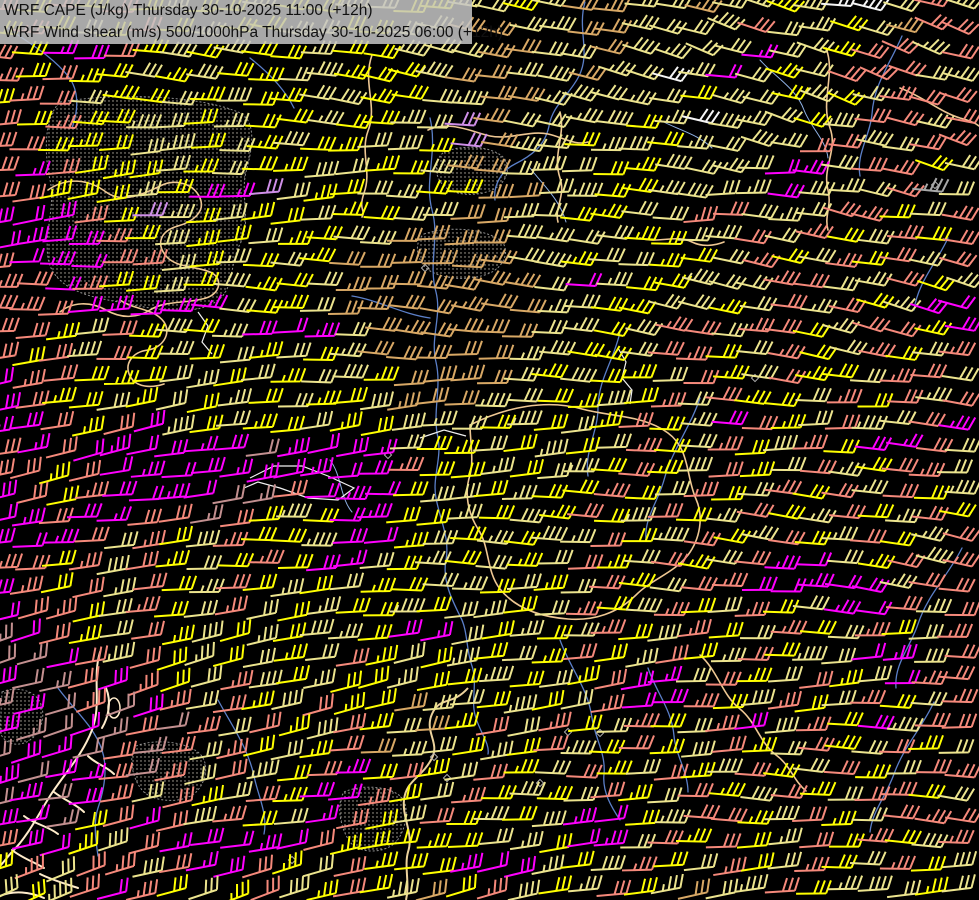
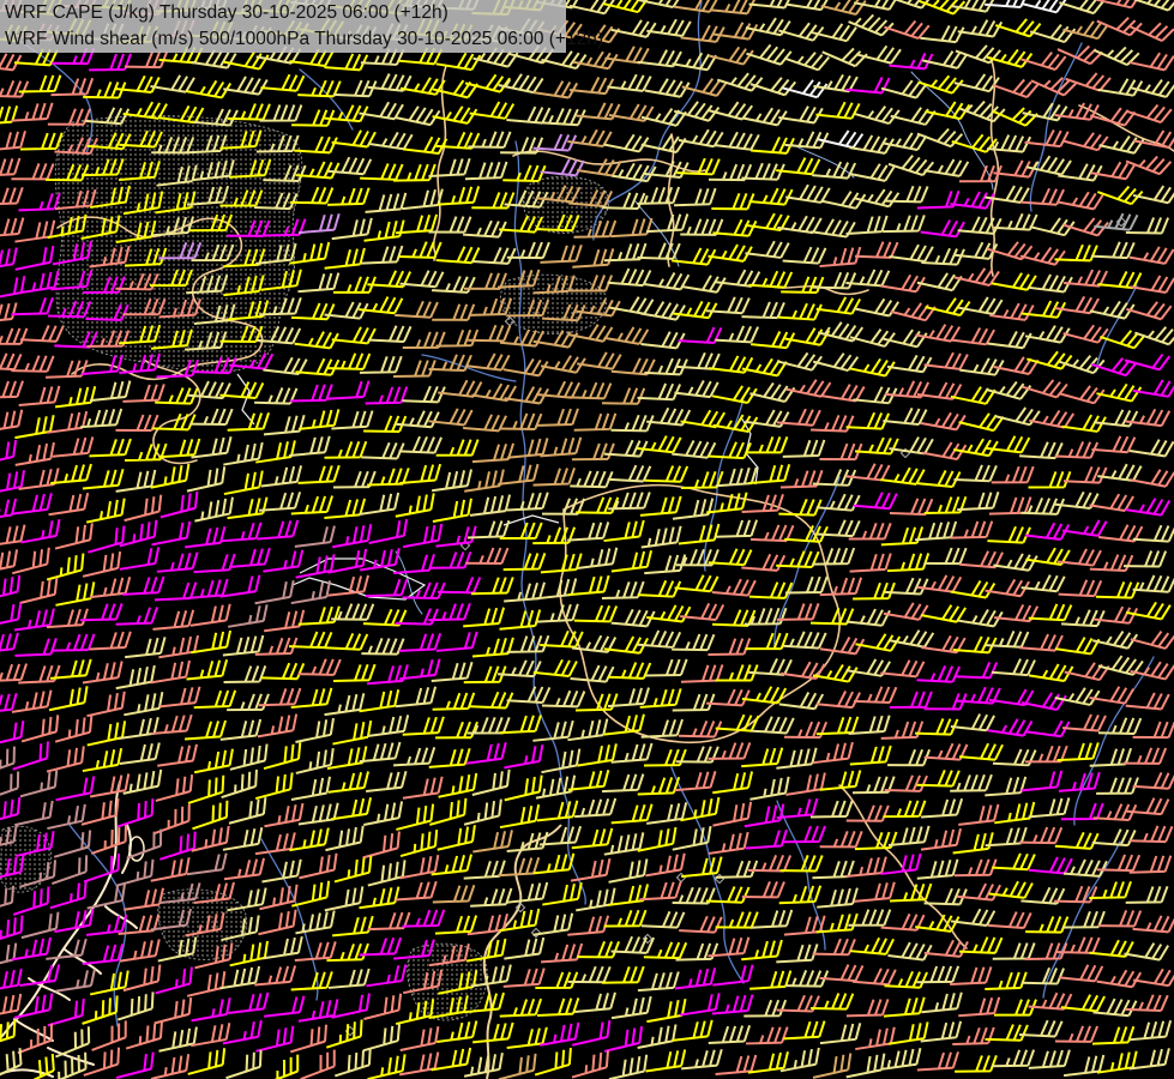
- WRF CAPE (J/kg) Thursday 30-10-2025 11:00 (+12h)
+ WRF CAPE (J/kg) Thursday 30-10-2025 06:00 (+12h)
  WRF Wind shear (m/s) 500/1000hPa Thursday 30-10-2025 06:00 (+12h)
